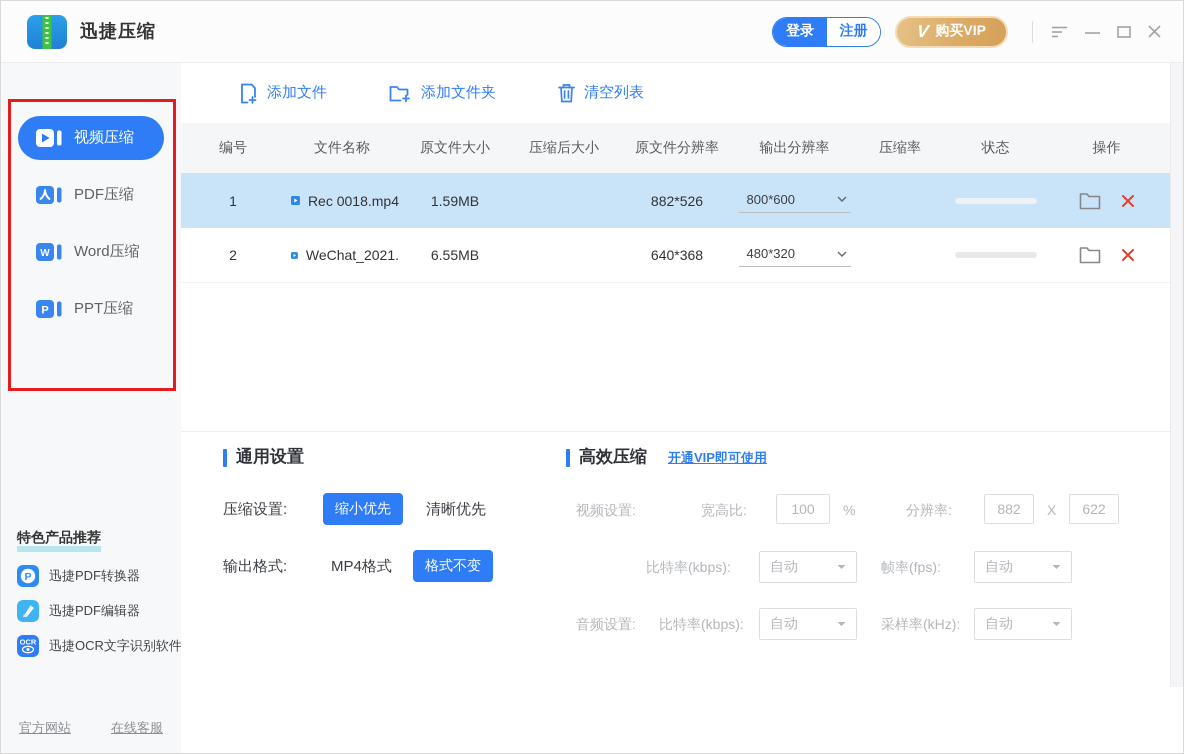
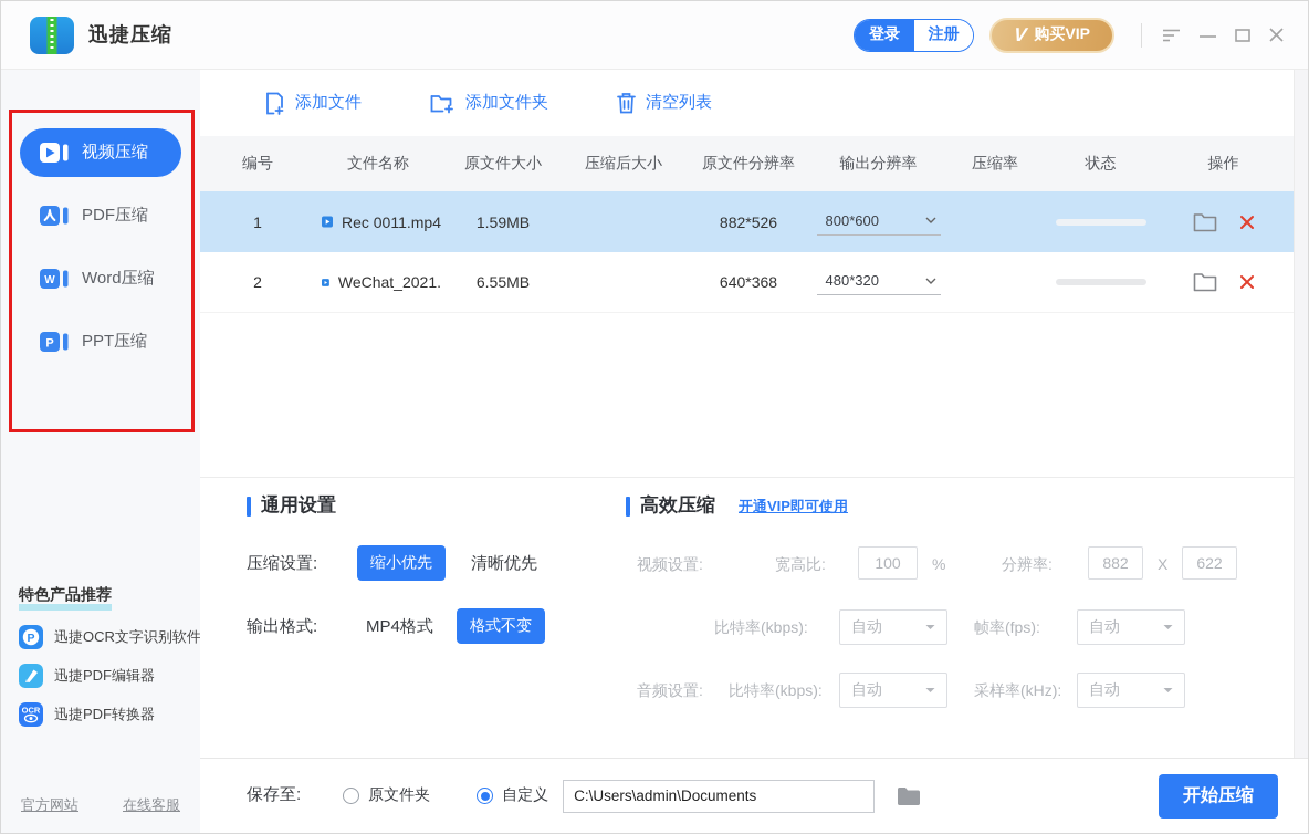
  迅捷压缩
  登录
  注册
  购买VIP
  视频压缩
  PDF压缩
  W
  Word压缩
  P
  PPT压缩
  特色产品推荐
  P
- 迅捷PDF转换器
+ 迅捷OCR文字识别软件
  迅捷PDF编辑器
  OCR
- 迅捷OCR文字识别软件
+ 迅捷PDF转换器
  官方网站
  在线客服
  添加文件
  添加文件夹
  清空列表
  编号
  文件名称
  原文件大小
  压缩后大小
  原文件分辨率
  输出分辨率
  压缩率
  状态
  操作
  1
- Rec 0018.mp4
+ Rec 0011.mp4
  1.59MB
  882*526
  800*600
  2
  WeChat_2021.
  6.55MB
  640*368
  480*320
  通用设置
  压缩设置:
  缩小优先
  清晰优先
  输出格式:
  MP4格式
  格式不变
  高效压缩
  开通VIP即可使用
  视频设置:
  宽高比:
  100
  %
  分辨率:
  882
  X
  622
  比特率(kbps):
  自动
  帧率(fps):
  自动
  音频设置:
  比特率(kbps):
  自动
  采样率(kHz):
  自动
+ 保存至:
+ 原文件夹
+ 自定义
+ C:\Users\admin\Documents
+ 开始压缩
